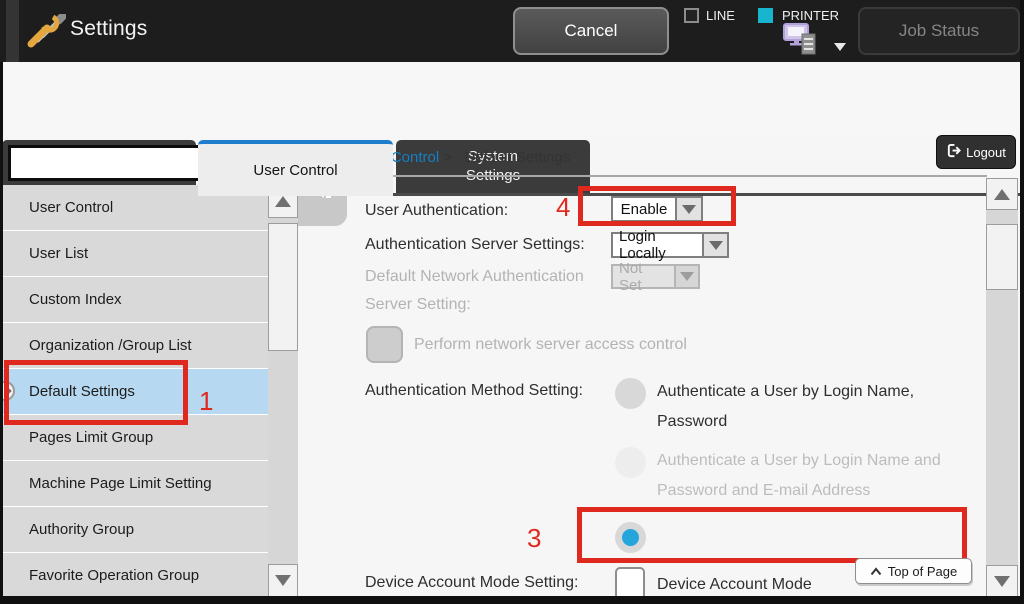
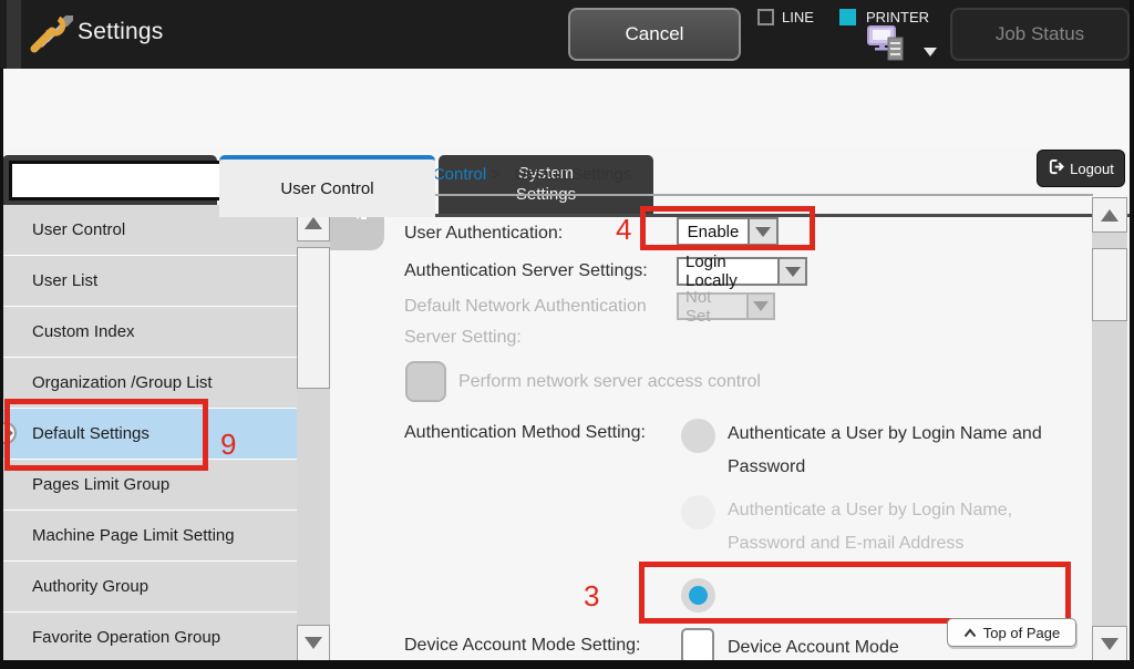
  Settings
  Cancel
  LINE
  PRINTER
  Job Status
  User Control
  Logout
  User Control
  User List
  Custom Index
  Organization /Group List
  Default Settings
  Pages Limit Group
  Machine Page Limit Setting
  Authority Group
  Favorite Operation Group
  Control Default Settings
  User Authentication:
  Enable
  Authentication Server Settings:
  Login Locally
  Default Network Authentication
  Server Setting:
  Not Set
  Perform network server access control
  Authentication Method Setting:
- Authenticate a User by Login Name,
+ Authenticate a User by Login Name and
  Password
- Authenticate a User by Login Name and
+ Authenticate a User by Login Name,
  Password and E-mail Address
  Device Account Mode Setting:
  Device Account Mode
  Top of Page
- 1
+ 9
  4
  3
